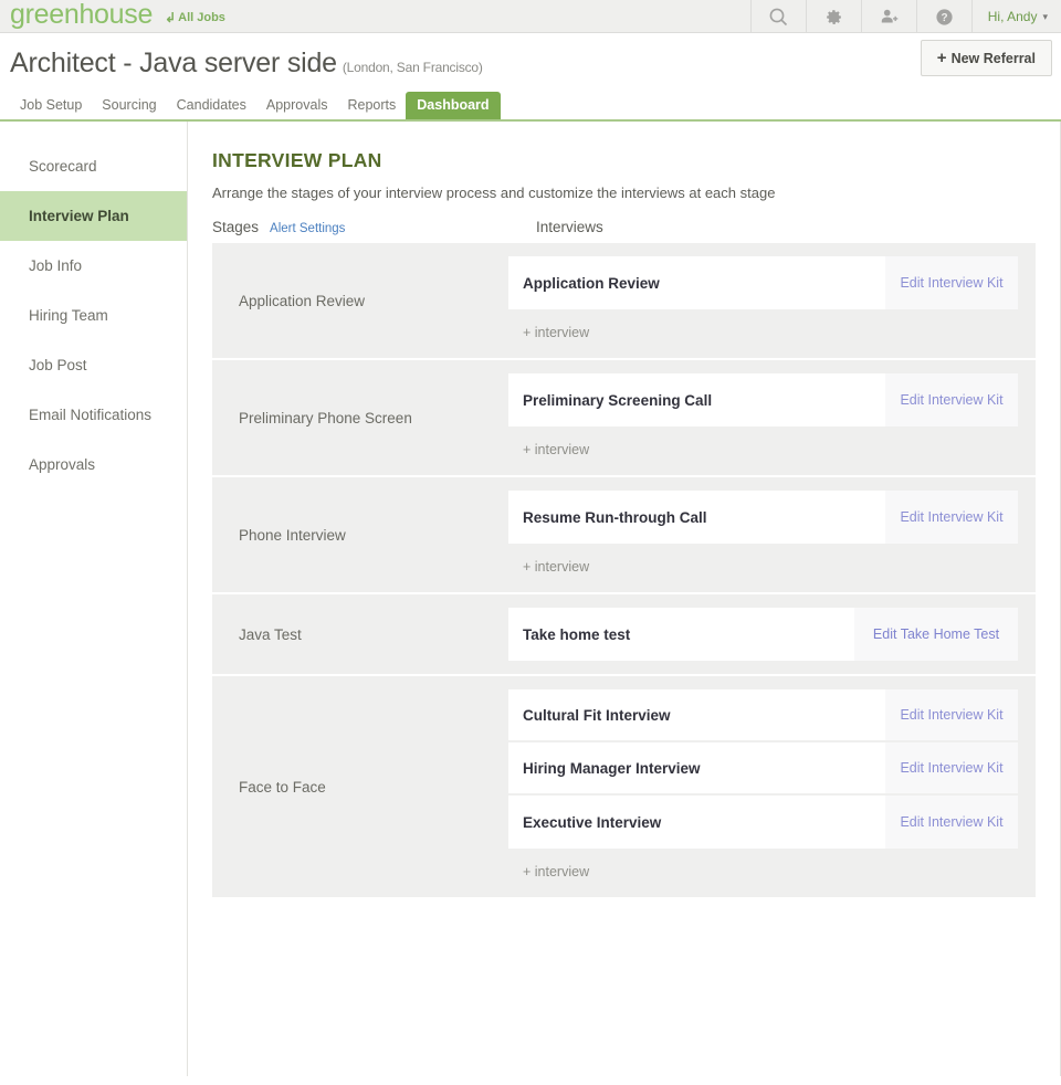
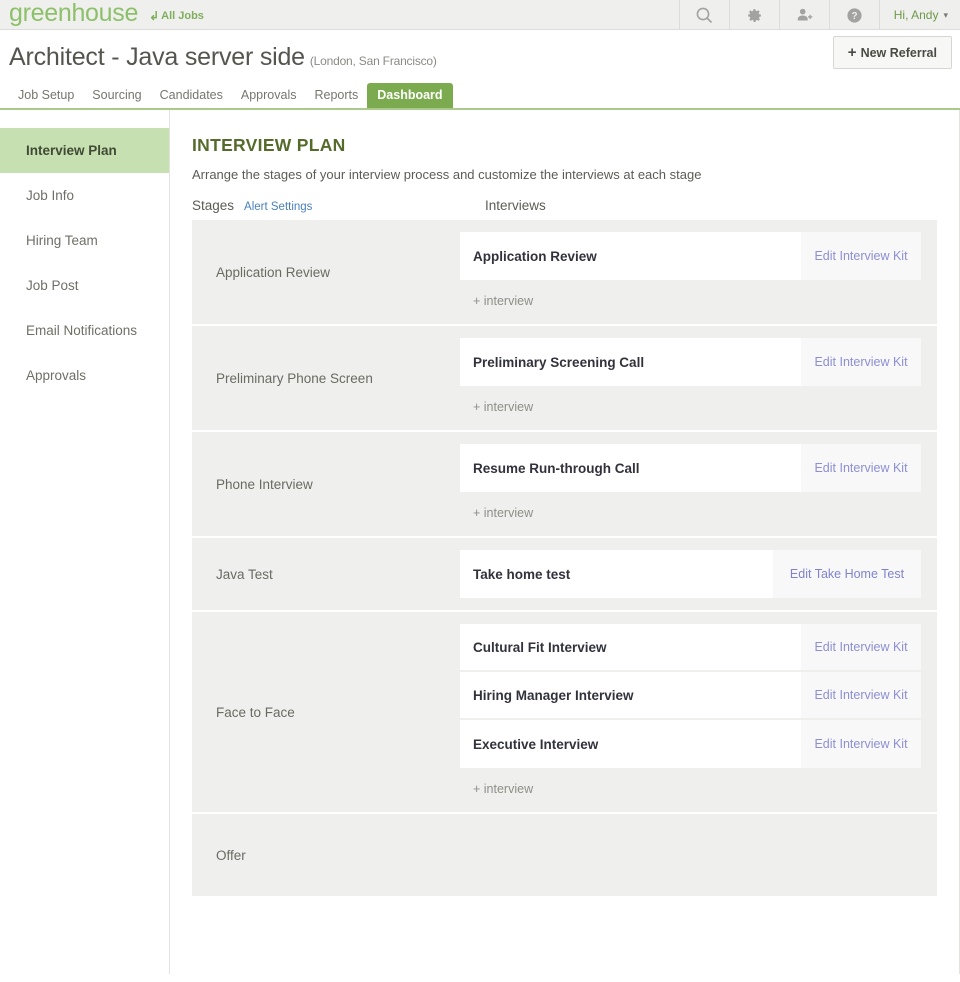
  greenhouse
  ↲
  All Jobs
  ?
  Hi, Andy
  ▾
  Architect - Java server side (London, San Francisco)
  + New Referral
  Job Setup
  Sourcing
  Candidates
  Approvals
  Reports
  Dashboard
- Scorecard
  Interview Plan
  Job Info
  Hiring Team
  Job Post
  Email Notifications
  Approvals
  INTERVIEW PLAN
  Arrange the stages of your interview process and customize the interviews at each stage
  Stages
  Alert Settings
  Interviews
  Application Review
  Application Review
  Edit Interview Kit
  + interview
  Preliminary Phone Screen
  Preliminary Screening Call
  Edit Interview Kit
  + interview
  Phone Interview
  Resume Run-through Call
  Edit Interview Kit
  + interview
  Java Test
  Take home test
  Edit Take Home Test
  Face to Face
  Cultural Fit Interview
  Edit Interview Kit
  Hiring Manager Interview
  Edit Interview Kit
  Executive Interview
  Edit Interview Kit
  + interview
+ Offer
